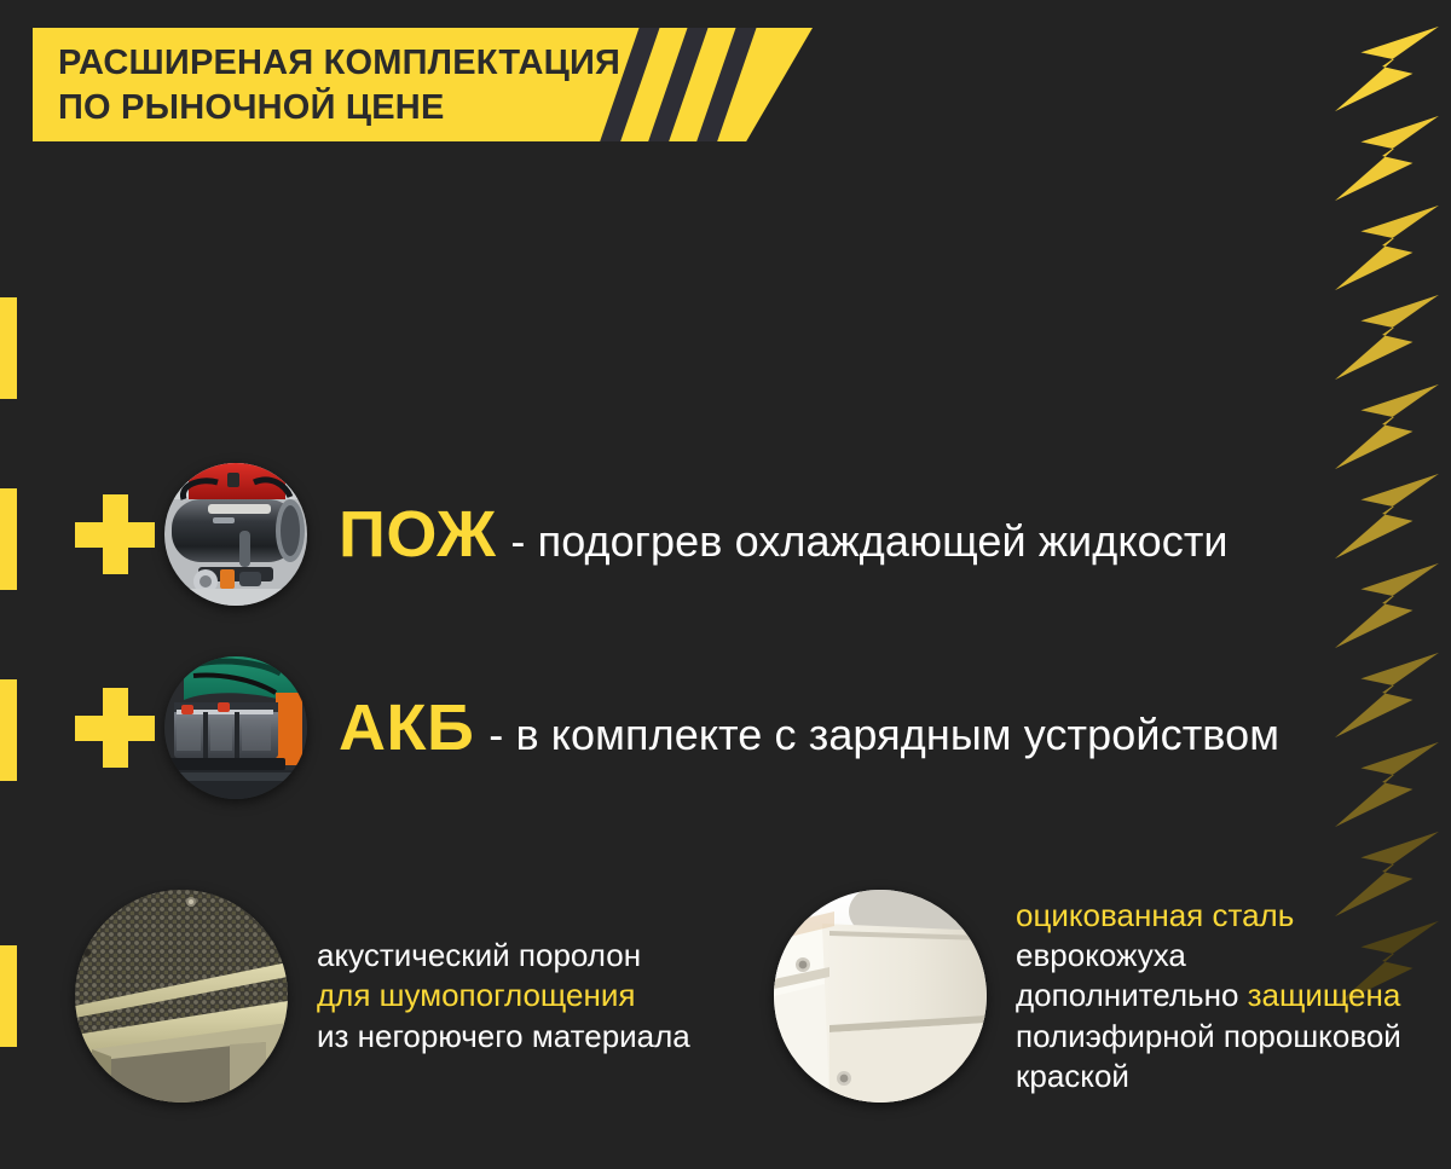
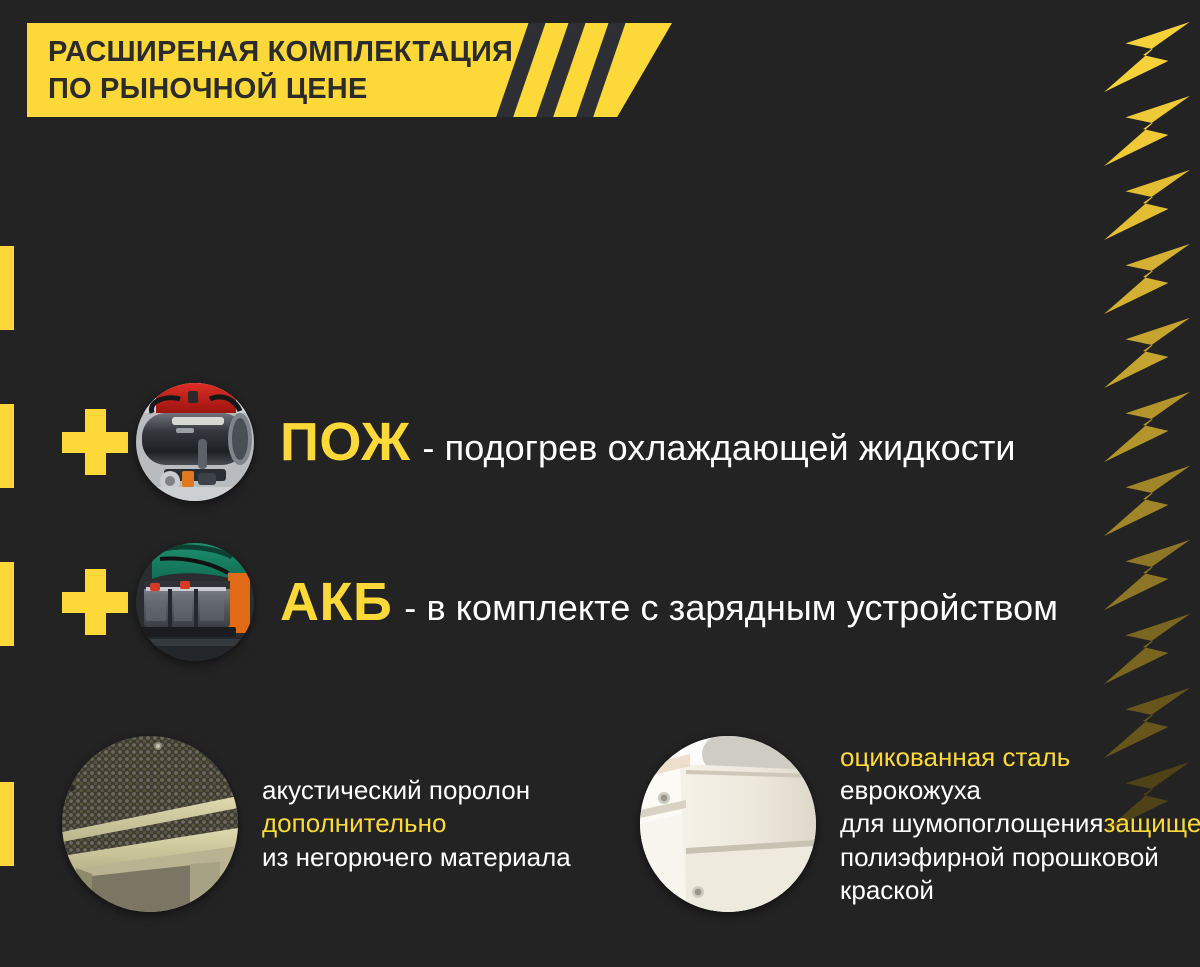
  РАСШИРЕНАЯ КОМПЛЕКТАЦИЯ
  ПО РЫНОЧНОЙ ЦЕНЕ
  ПОЖ
  - подогрев охлаждающей жидкости
  АКБ
  - в комплекте с зарядным устройством
  акустический поролон
- для шумопоглощения
+ дополнительно
  из негорючего материала
  оцикованная сталь
  еврокожуха
- дополнительно защищена
+ для шумопоглощениязащище
  полиэфирной порошковой
  краской
